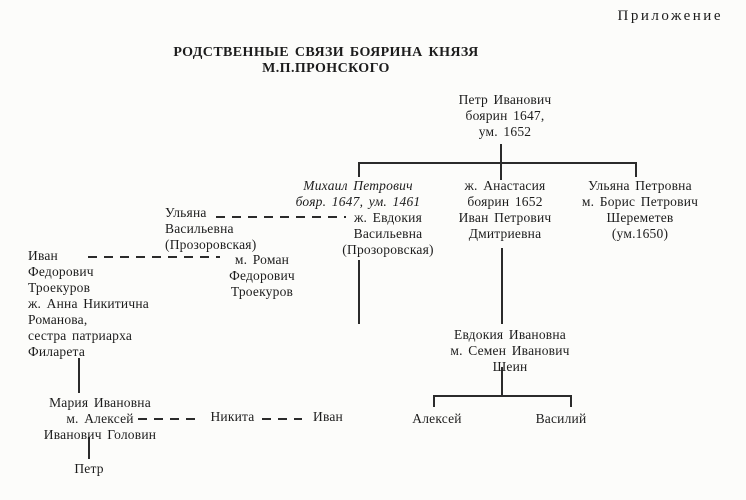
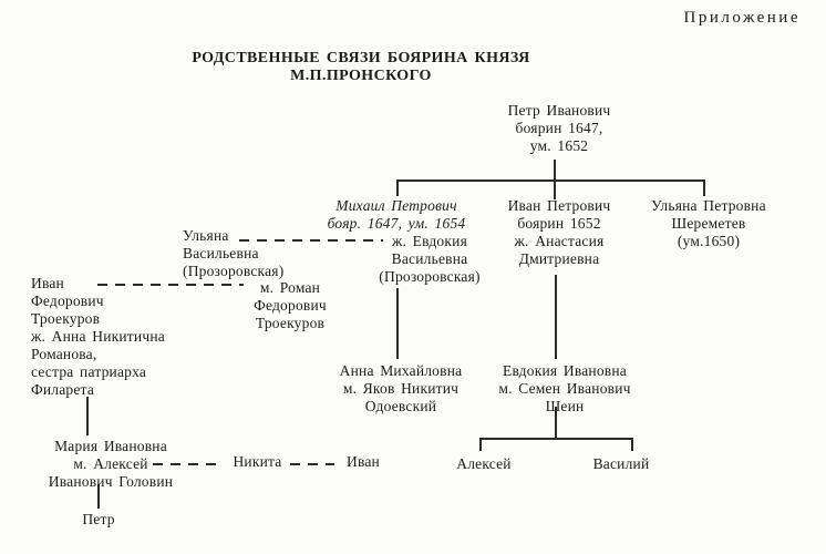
  Приложение
  РОДСТВЕННЫЕ СВЯЗИ БОЯРИНА КНЯЗЯ М.П.ПРОНСКОГО
  Петр Иванович
  боярин 1647,
  ум. 1652
  Михаил Петрович
- бояр. 1647, ум. 1461
+ бояр. 1647, ум. 1654
  ж. Евдокия
  Васильевна
  (Прозоровская)
- ж. Анастасия
+ Иван Петрович
  боярин 1652
- Иван Петрович
+ ж. Анастасия
  Дмитриевна
  Ульяна Петровна
- м. Борис Петрович
  Шереметев
  (ум.1650)
  Ульяна
  Васильевна
  (Прозоровская)
  м. Роман
  Федорович
  Троекуров
  Иван
  Федорович
  Троекуров
  ж. Анна Никитична
  Романова,
  сестра патриарха
  Филарета
+ Анна Михайловна
+ м. Яков Никитич
+ Одоевский
  Евдокия Ивановна
  м. Семен Иванович
  Шеин
  Мария Ивановна
  м. Алексей
  Иванович Головин
  Петр
  Никита
  Иван
  Алексей
  Василий
